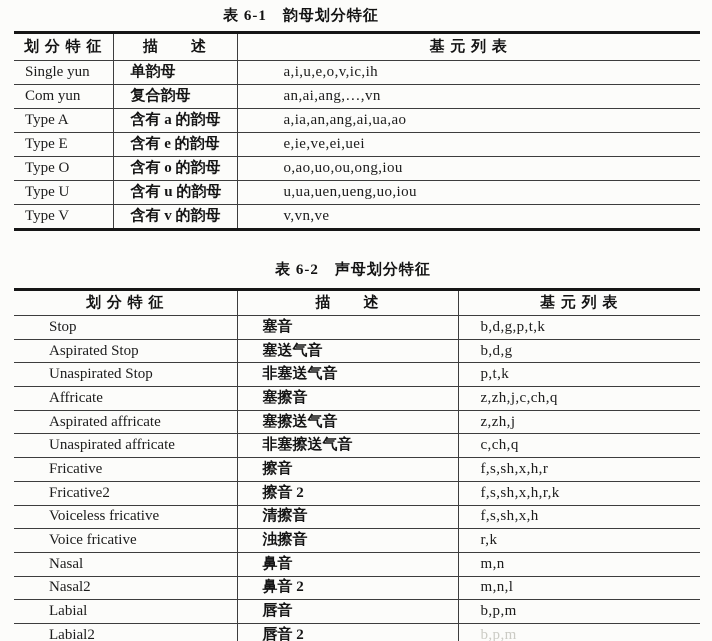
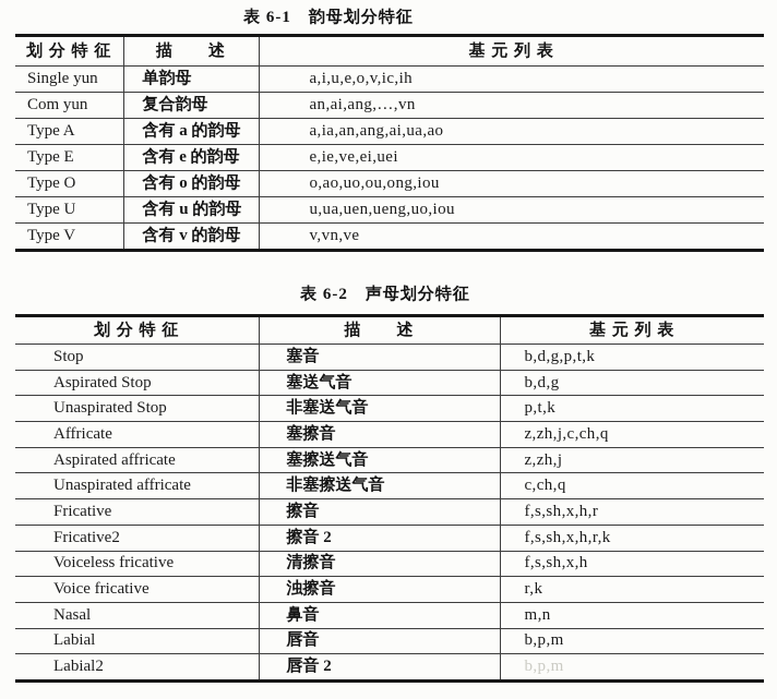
  表 6-1 韵母划分特征
  划 分 特 征	描 述	基 元 列 表
  Single yun	单韵母	a,i,u,e,o,v,ic,ih
  Com yun	复合韵母	an,ai,ang,…,vn
  Type A	含有 a 的韵母	a,ia,an,ang,ai,ua,ao
  Type E	含有 e 的韵母	e,ie,ve,ei,uei
  Type O	含有 o 的韵母	o,ao,uo,ou,ong,iou
  Type U	含有 u 的韵母	u,ua,uen,ueng,uo,iou
  Type V	含有 v 的韵母	v,vn,ve
  表 6-2 声母划分特征
  划 分 特 征	描 述	基 元 列 表
  Stop	塞音	b,d,g,p,t,k
  Aspirated Stop	塞送气音	b,d,g
  Unaspirated Stop	非塞送气音	p,t,k
  Affricate	塞擦音	z,zh,j,c,ch,q
  Aspirated affricate	塞擦送气音	z,zh,j
  Unaspirated affricate	非塞擦送气音	c,ch,q
  Fricative	擦音	f,s,sh,x,h,r
  Fricative2	擦音 2	f,s,sh,x,h,r,k
  Voiceless fricative	清擦音	f,s,sh,x,h
  Voice fricative	浊擦音	r,k
  Nasal	鼻音	m,n
- Nasal2	鼻音 2	m,n,l
  Labial	唇音	b,p,m
  Labial2	唇音 2	b,p,m
